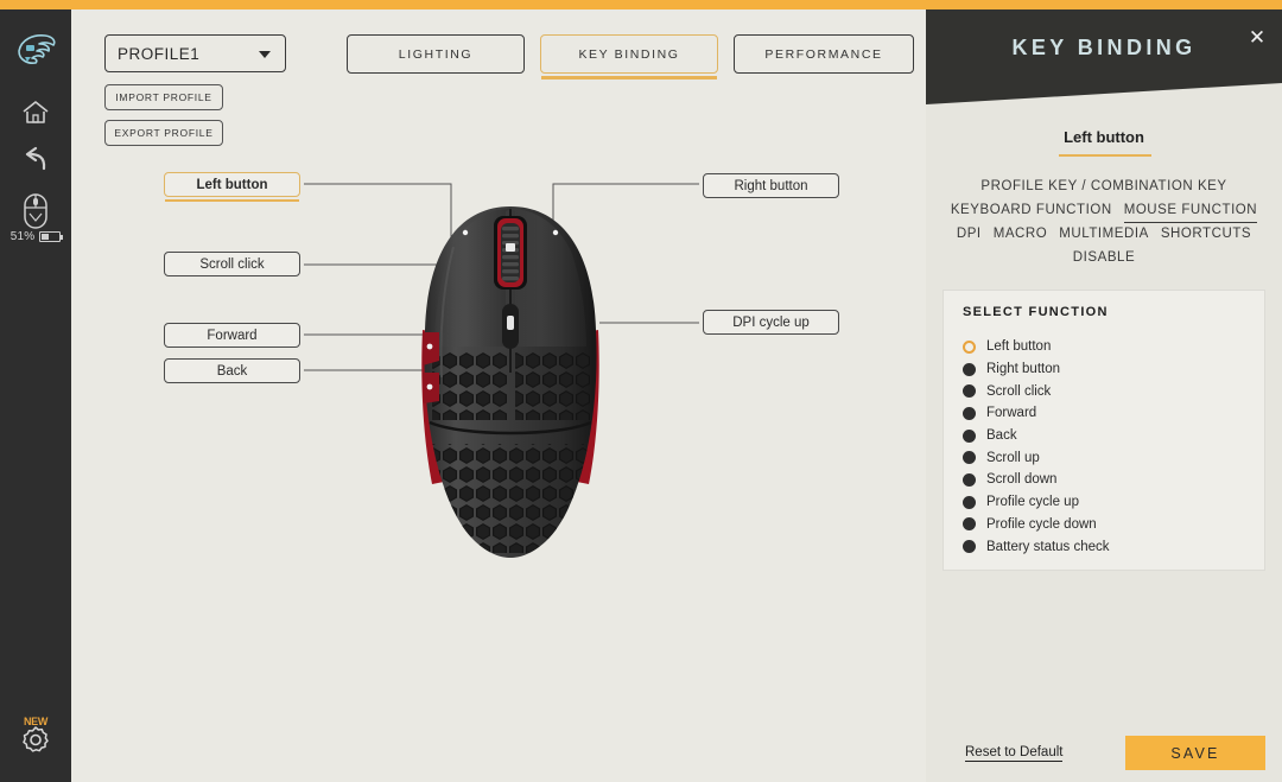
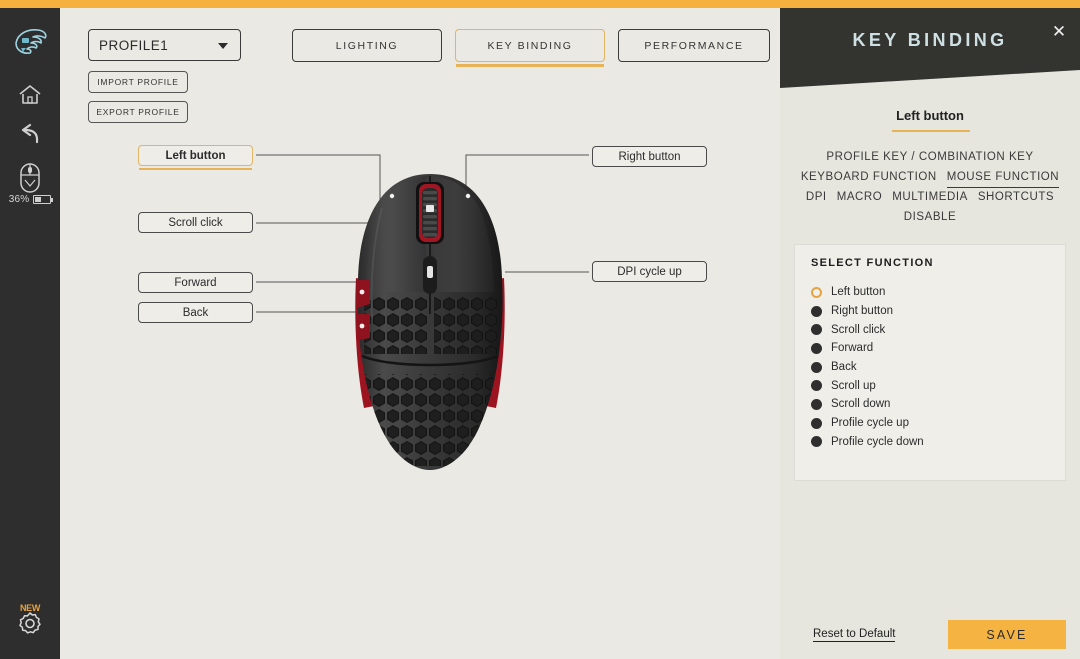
- 51%
+ 36%
  NEW
  PROFILE1
  IMPORT PROFILE
  EXPORT PROFILE
  LIGHTING
  KEY BINDING
  PERFORMANCE
  Left button
  Scroll click
  Forward
  Back
  Right button
  DPI cycle up
  KEY BINDING
  ✕
  Left button
  PROFILE KEY / COMBINATION KEY
  KEYBOARD FUNCTION MOUSE FUNCTION
  DPI MACRO MULTIMEDIA SHORTCUTS
  DISABLE
  SELECT FUNCTION
  Left button
  Right button
  Scroll click
  Forward
  Back
  Scroll up
  Scroll down
  Profile cycle up
  Profile cycle down
- Battery status check
  Reset to Default
  SAVE
